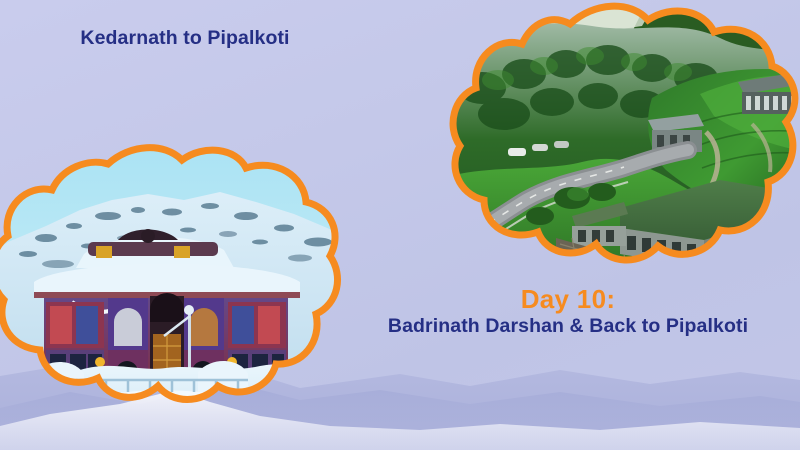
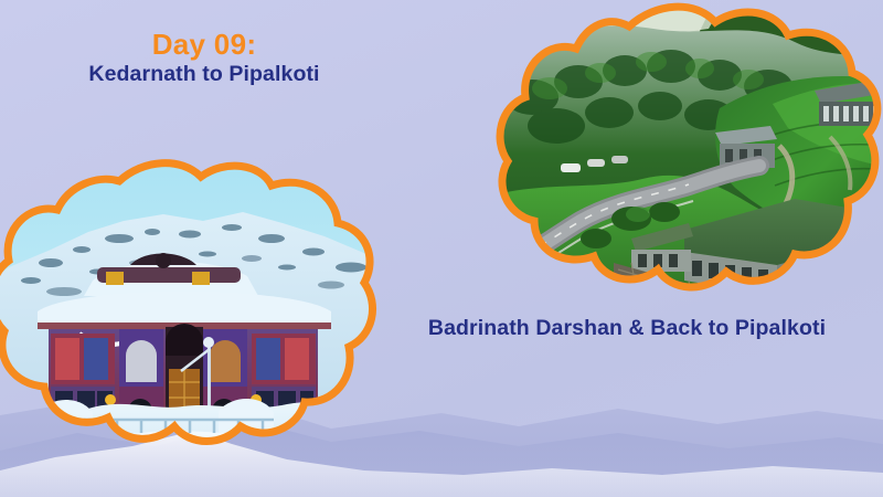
+ Day 09:
  Kedarnath to Pipalkoti
- Day 10:
  Badrinath Darshan & Back to Pipalkoti
